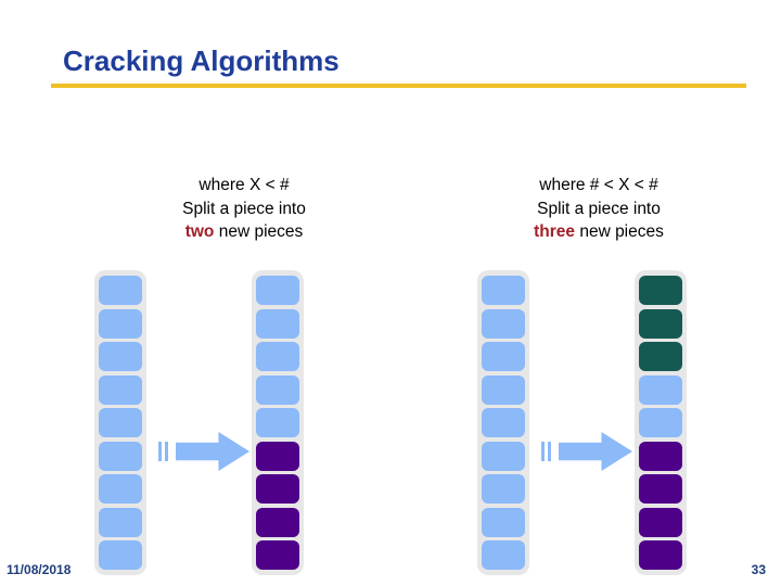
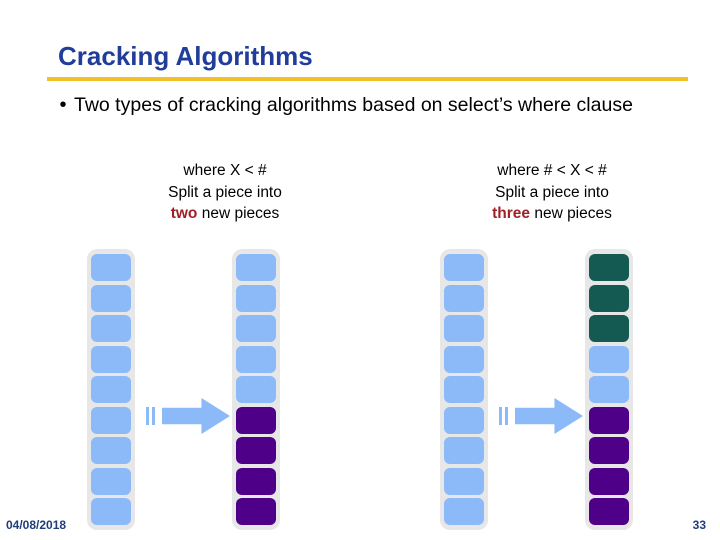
  Cracking Algorithms
+ •
+ Two types of cracking algorithms based on select’s where clause
  where X < #
  Split a piece into
  two new pieces
  where # < X < #
  Split a piece into
  three new pieces
- 11/08/2018
+ 04/08/2018
  33
